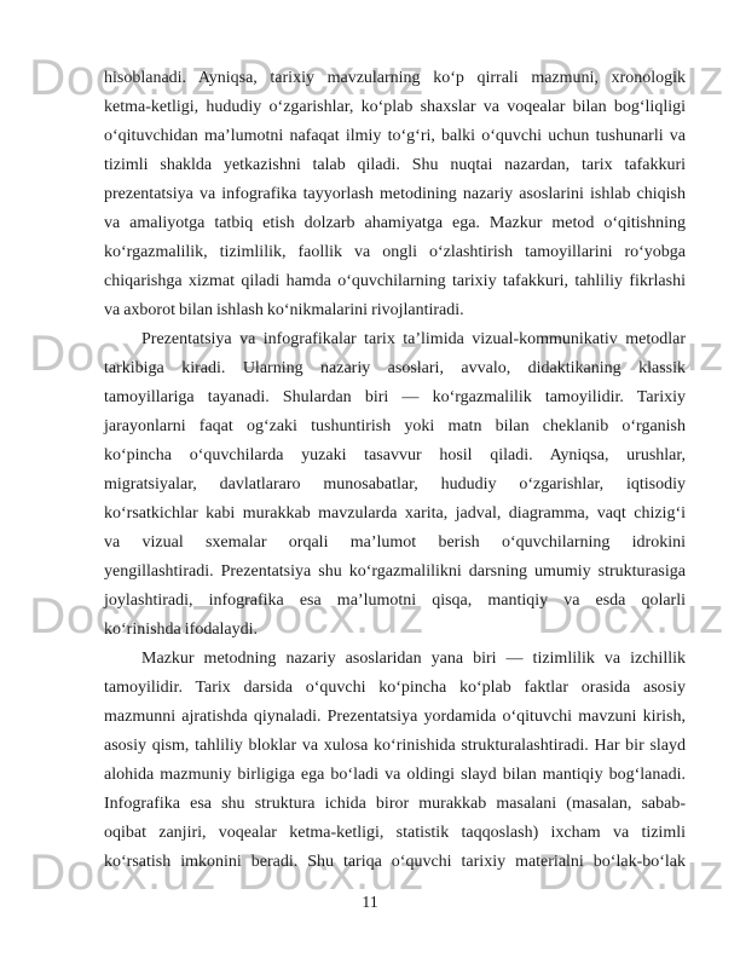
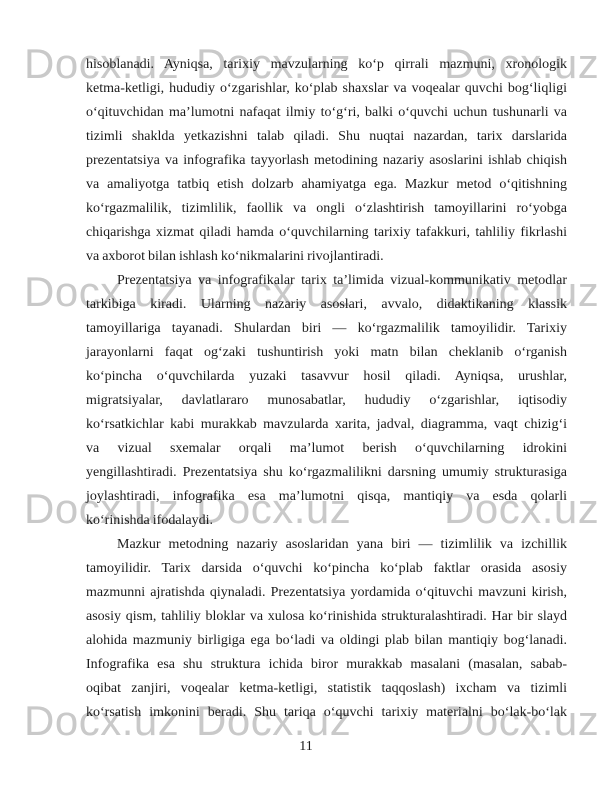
  Docx.uz
  Docx.uz
  Docx.uz
  Docx.uz
  Docx.uz
  Docx.uz
  Docx.uz
  Docx.uz
  Docx.uz
  Docx.uz
  Docx.uz
  Docx.uz
  hisoblanadi. Ayniqsa, tarixiy mavzularning ko‘p qirrali mazmuni, xronologik
- ketma-ketligi, hududiy o‘zgarishlar, ko‘plab shaxslar va voqealar bilan bog‘liqligi
+ ketma-ketligi, hududiy o‘zgarishlar, ko‘plab shaxslar va voqealar quvchi bog‘liqligi
  o‘qituvchidan ma’lumotni nafaqat ilmiy to‘g‘ri, balki o‘quvchi uchun tushunarli va
- tizimli shaklda yetkazishni talab qiladi. Shu nuqtai nazardan, tarix tafakkuri
+ tizimli shaklda yetkazishni talab qiladi. Shu nuqtai nazardan, tarix darslarida
  prezentatsiya va infografika tayyorlash metodining nazariy asoslarini ishlab chiqish
  va amaliyotga tatbiq etish dolzarb ahamiyatga ega. Mazkur metod o‘qitishning
  ko‘rgazmalilik, tizimlilik, faollik va ongli o‘zlashtirish tamoyillarini ro‘yobga
  chiqarishga xizmat qiladi hamda o‘quvchilarning tarixiy tafakkuri, tahliliy fikrlashi
  va axborot bilan ishlash ko‘nikmalarini rivojlantiradi.
  Prezentatsiya va infografikalar tarix ta’limida vizual-kommunikativ metodlar
  tarkibiga kiradi. Ularning nazariy asoslari, avvalo, didaktikaning klassik
  tamoyillariga tayanadi. Shulardan biri — ko‘rgazmalilik tamoyilidir. Tarixiy
  jarayonlarni faqat og‘zaki tushuntirish yoki matn bilan cheklanib o‘rganish
  ko‘pincha o‘quvchilarda yuzaki tasavvur hosil qiladi. Ayniqsa, urushlar,
  migratsiyalar, davlatlararo munosabatlar, hududiy o‘zgarishlar, iqtisodiy
  ko‘rsatkichlar kabi murakkab mavzularda xarita, jadval, diagramma, vaqt chizig‘i
  va vizual sxemalar orqali ma’lumot berish o‘quvchilarning idrokini
  yengillashtiradi. Prezentatsiya shu ko‘rgazmalilikni darsning umumiy strukturasiga
  joylashtiradi, infografika esa ma’lumotni qisqa, mantiqiy va esda qolarli
  ko‘rinishda ifodalaydi.
  Mazkur metodning nazariy asoslaridan yana biri — tizimlilik va izchillik
  tamoyilidir. Tarix darsida o‘quvchi ko‘pincha ko‘plab faktlar orasida asosiy
  mazmunni ajratishda qiynaladi. Prezentatsiya yordamida o‘qituvchi mavzuni kirish,
  asosiy qism, tahliliy bloklar va xulosa ko‘rinishida strukturalashtiradi. Har bir slayd
- alohida mazmuniy birligiga ega bo‘ladi va oldingi slayd bilan mantiqiy bog‘lanadi.
+ alohida mazmuniy birligiga ega bo‘ladi va oldingi plab bilan mantiqiy bog‘lanadi.
  Infografika esa shu struktura ichida biror murakkab masalani (masalan, sabab-
  oqibat zanjiri, voqealar ketma-ketligi, statistik taqqoslash) ixcham va tizimli
  ko‘rsatish imkonini beradi. Shu tariqa o‘quvchi tarixiy materialni bo‘lak-bo‘lak
  11
